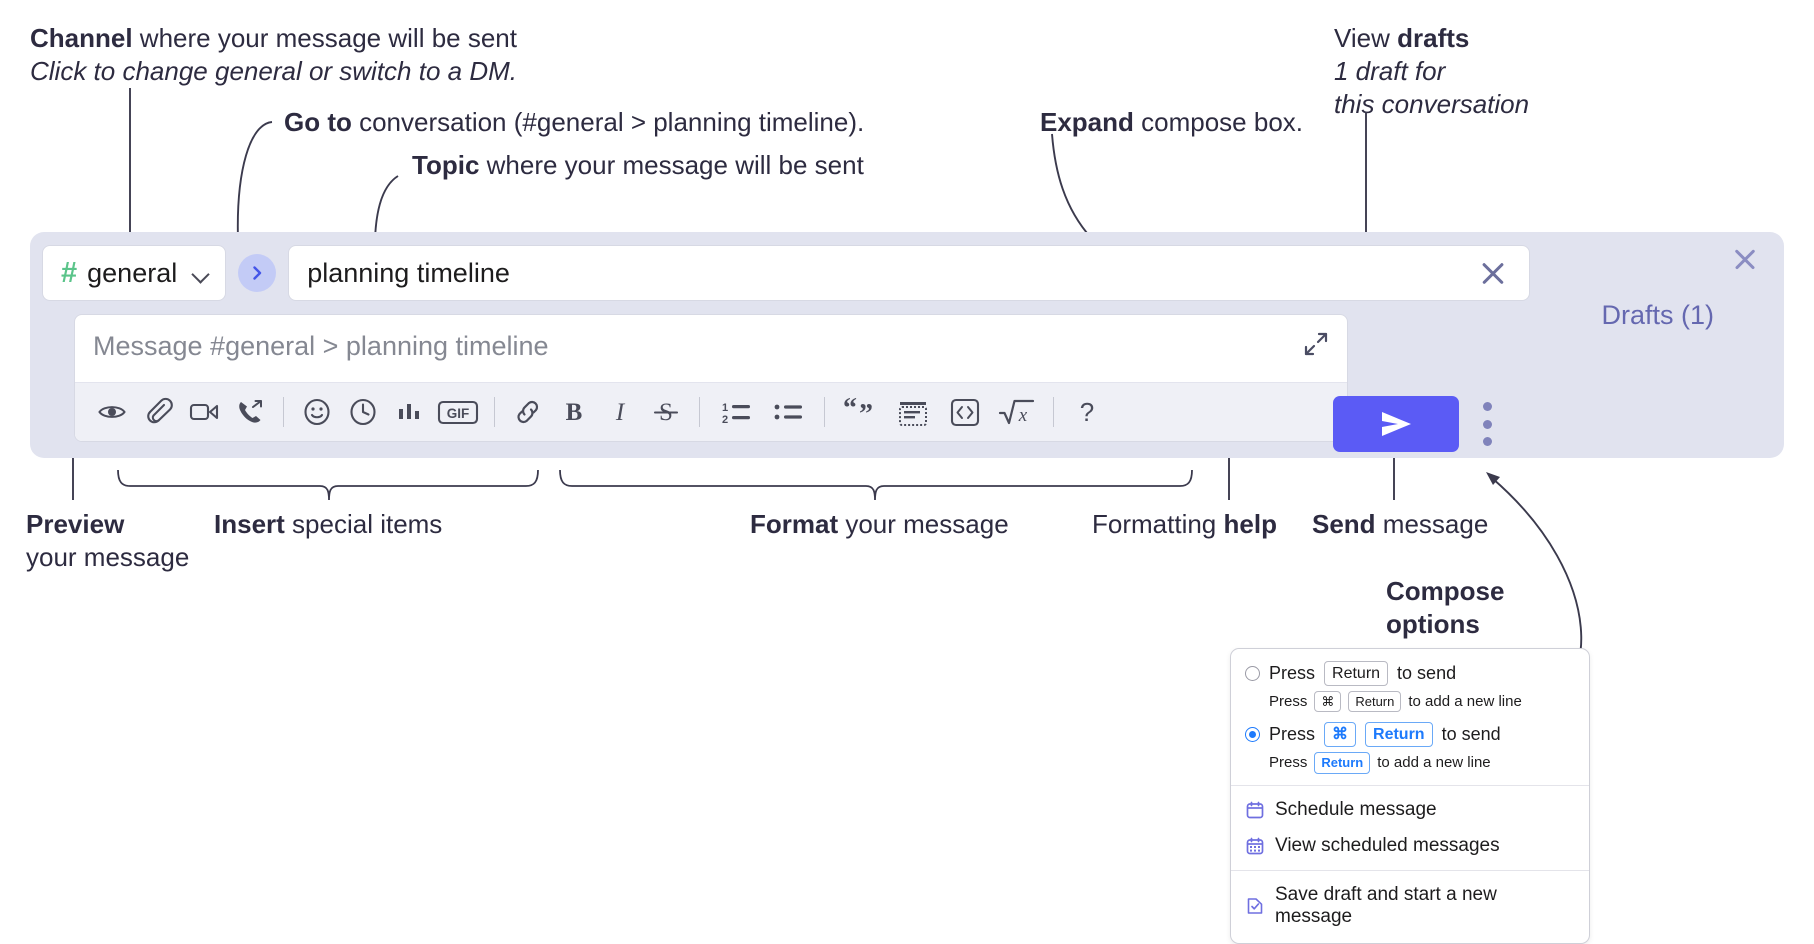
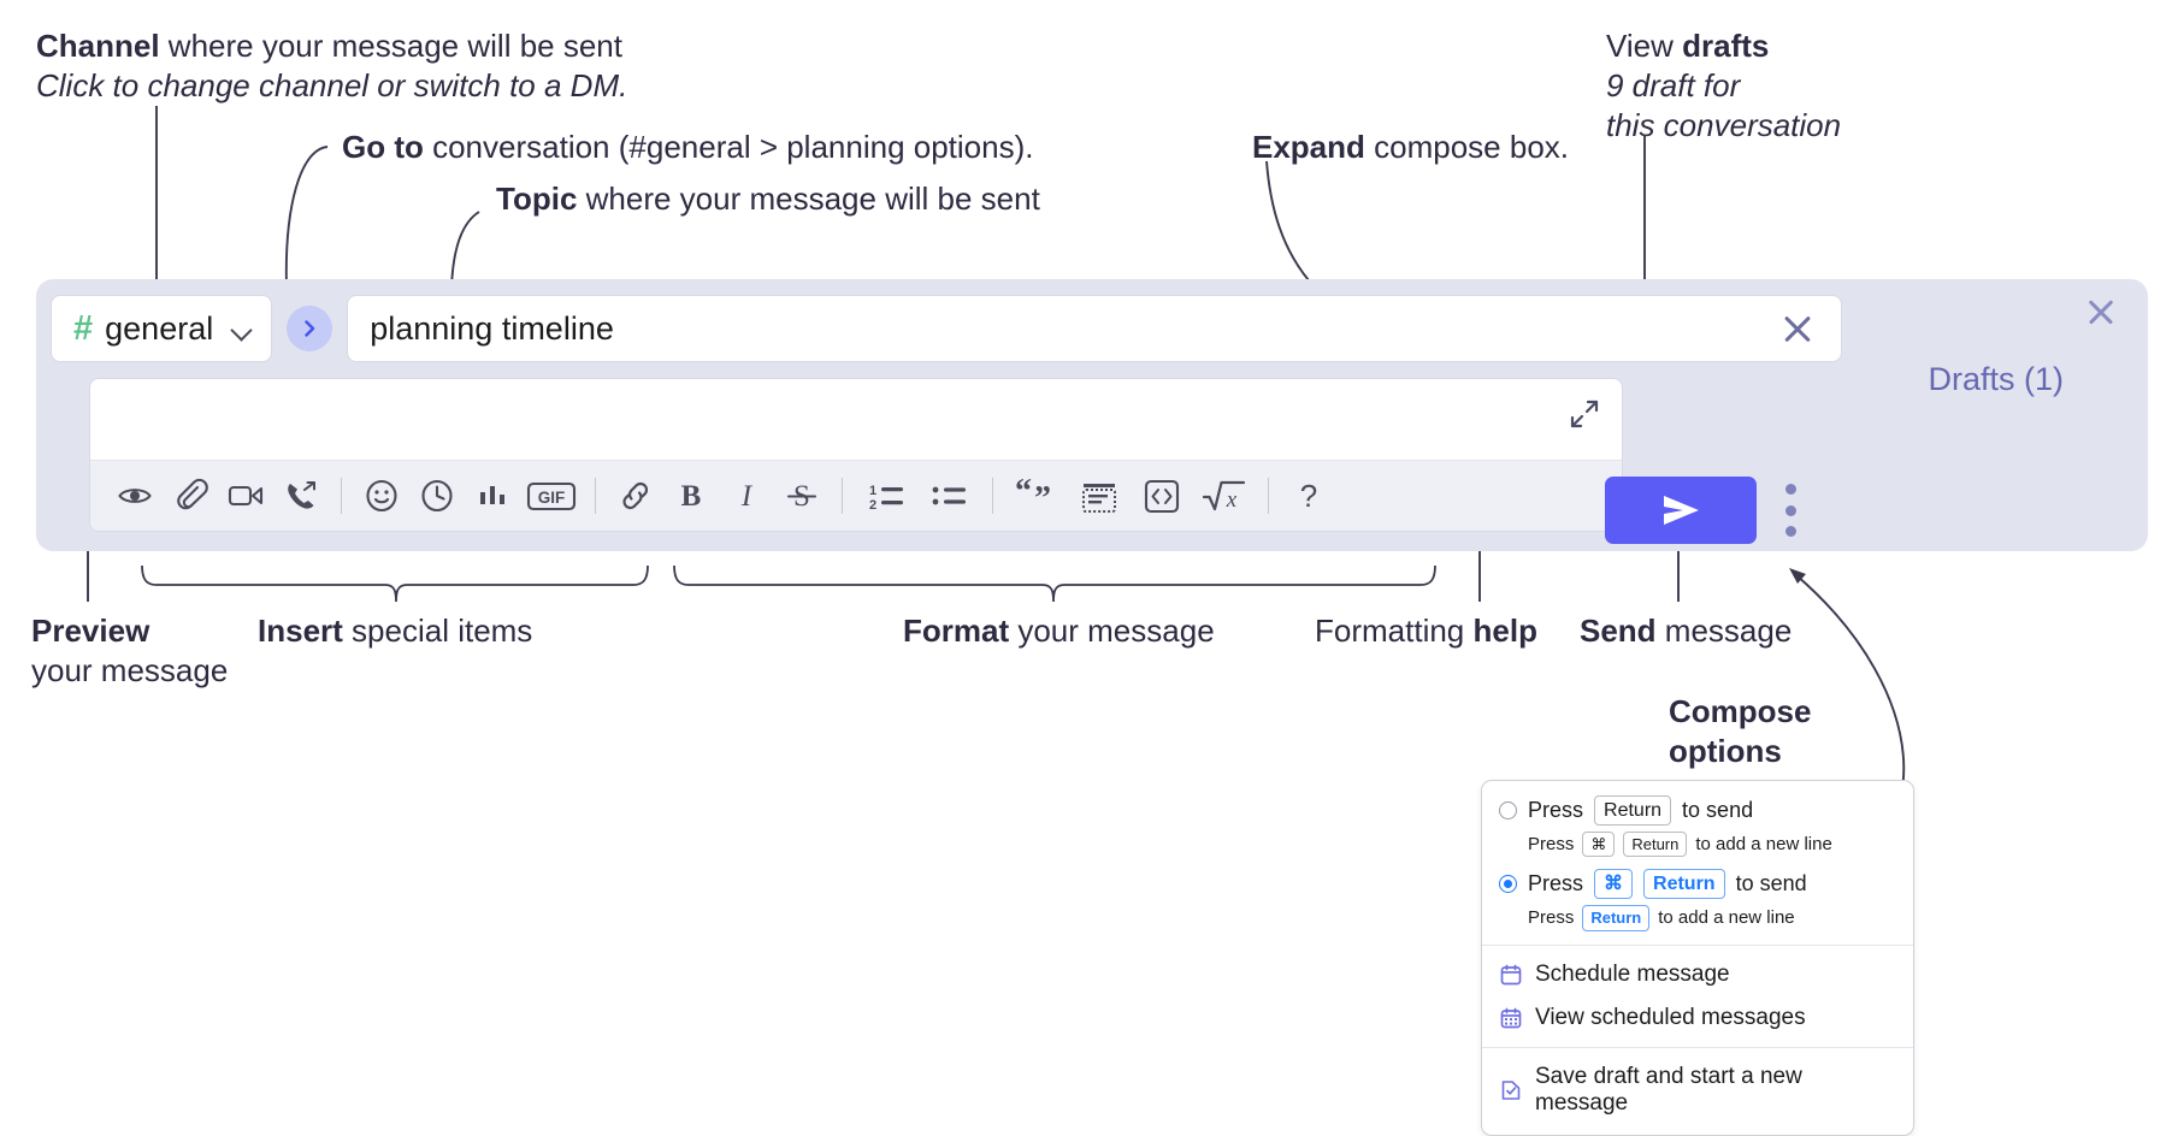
  Channel where your message will be sent
- Click to change general or switch to a DM.
+ Click to change channel or switch to a DM.
- Go to conversation (#general > planning timeline).
+ Go to conversation (#general > planning options).
  Topic where your message will be sent
  Expand compose box.
  View drafts
- 1 draft for
+ 9 draft for
  this conversation
  Preview
  your message
  Insert special items
  Format your message
  Formatting help
  Send message
  Compose
  options
  #
  general
  planning timeline
- Message #general > planning timeline
  GIF
  B
  I
  1
  2
  “
  ”
  x
  ?
  Drafts (1)
  Press
  Return
  to send
  Press
  ⌘
  Return
  to add a new line
  Press
  ⌘
  Return
  to send
  Press
  Return
  to add a new line
  Schedule message
  View scheduled messages
  Save draft and start a new message
